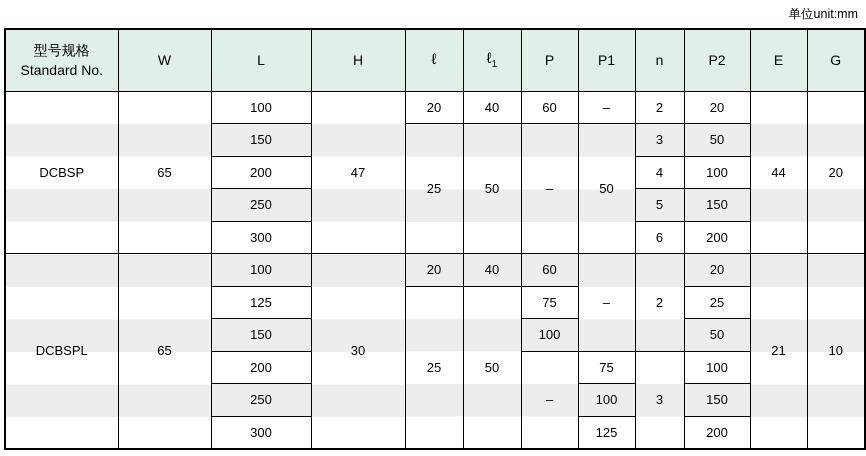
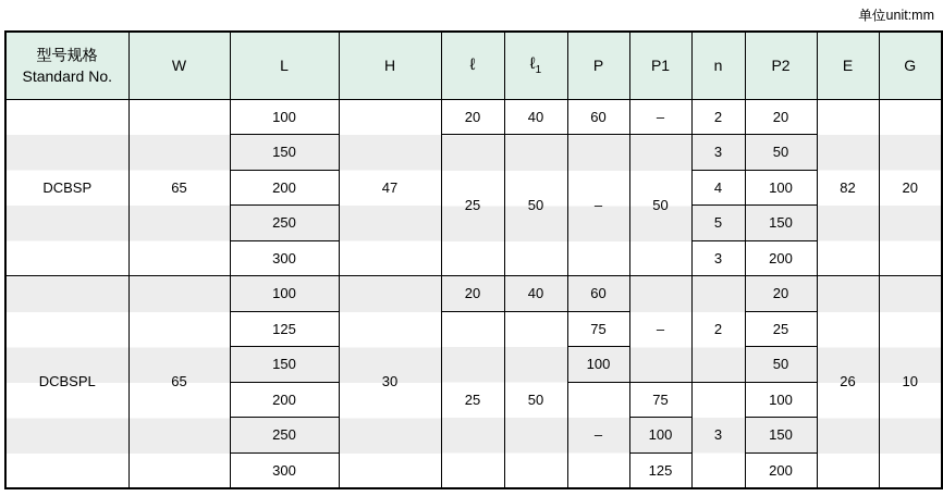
  单位unit:mm
  型号规格 Standard No.	W	L	H	ℓ	ℓ1	P	P1	n	P2	E	G
- DCBSP	65	100	47	20	40	60	–	2	20	44	20
+ DCBSP	65	100	47	20	40	60	–	2	20	82	20
  150	25	50	–	50	3	50
  200	4	100
  250	5	150
- 300	6	200
+ 300	3	200
- DCBSPL	65	100	30	20	40	60	–	2	20	21	10
+ DCBSPL	65	100	30	20	40	60	–	2	20	26	10
  125	25	50	75	25
  150	100	50
  200	–	75	3	100
  250	100	150
  300	125	200
